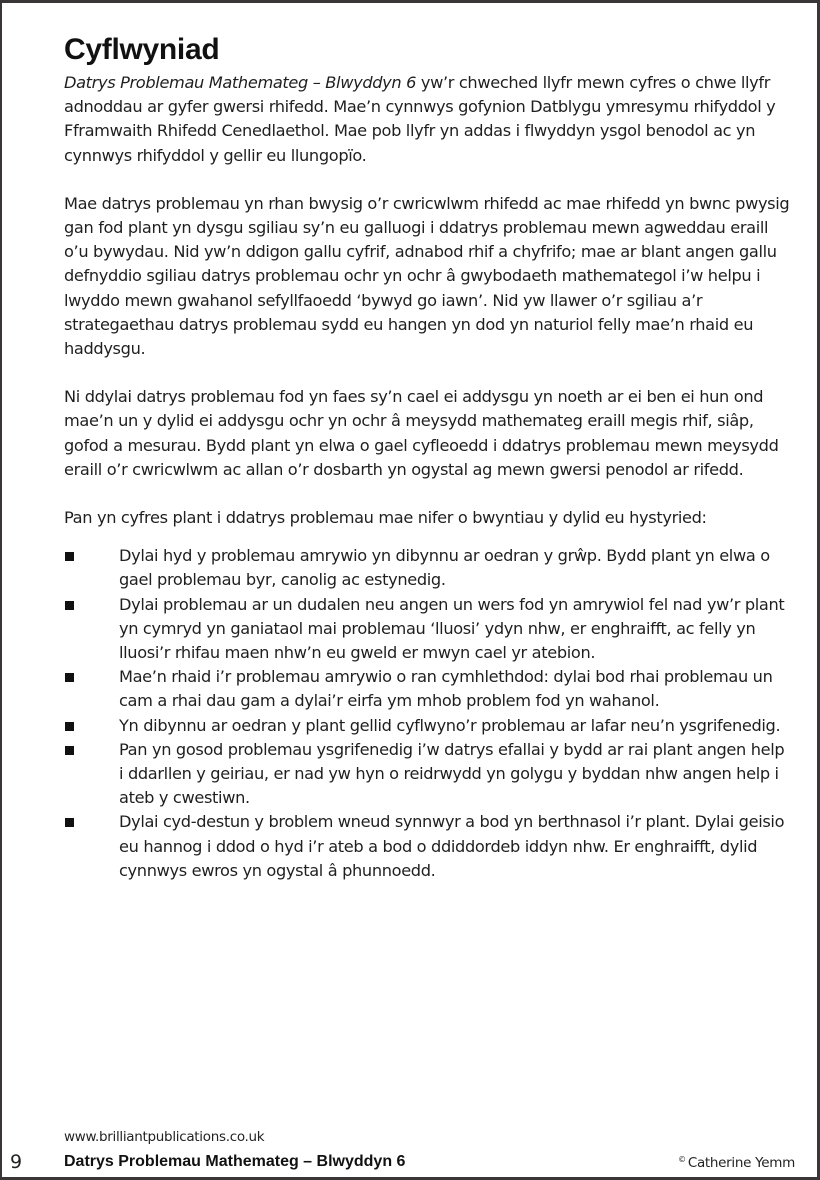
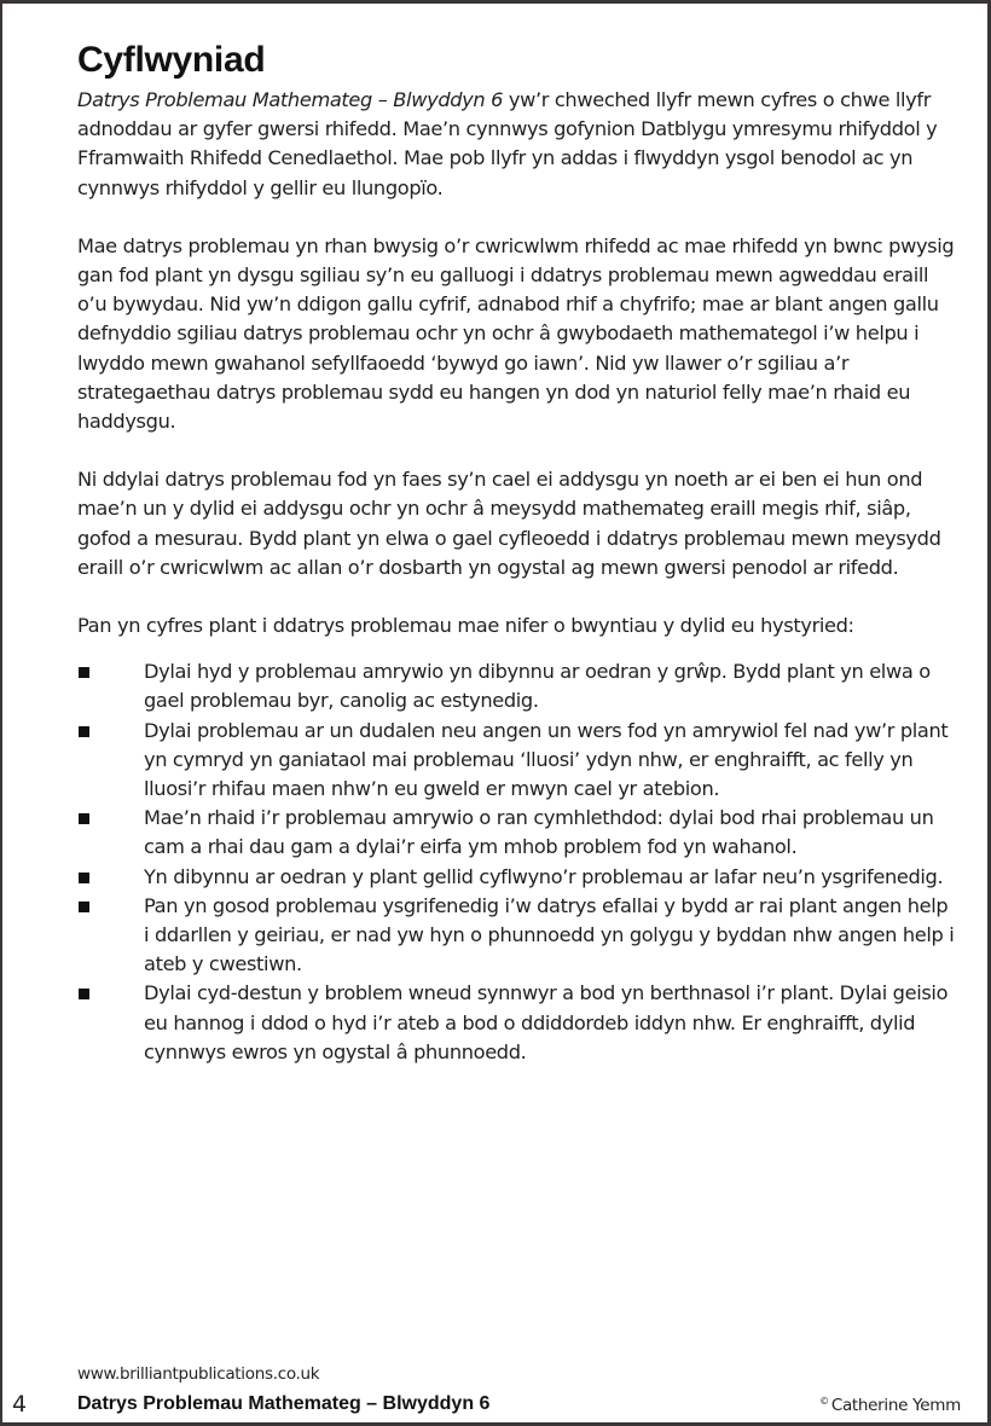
  Cyflwyniad
  Datrys Problemau Mathemateg – Blwyddyn 6 yw’r chweched llyfr mewn cyfres o chwe llyfr adnoddau ar gyfer gwersi rhifedd. Mae’n cynnwys gofynion Datblygu ymresymu rhifyddol y Fframwaith Rhifedd Cenedlaethol. Mae pob llyfr yn addas i flwyddyn ysgol benodol ac yn cynnwys rhifyddol y gellir eu llungopïo.
  Mae datrys problemau yn rhan bwysig o’r cwricwlwm rhifedd ac mae rhifedd yn bwnc pwysig gan fod plant yn dysgu sgiliau sy’n eu galluogi i ddatrys problemau mewn agweddau eraill o’u bywydau. Nid yw’n ddigon gallu cyfrif, adnabod rhif a chyfrifo; mae ar blant angen gallu defnyddio sgiliau datrys problemau ochr yn ochr â gwybodaeth mathemategol i’w helpu i lwyddo mewn gwahanol sefyllfaoedd ‘bywyd go iawn’. Nid yw llawer o’r sgiliau a’r strategaethau datrys problemau sydd eu hangen yn dod yn naturiol felly mae’n rhaid eu haddysgu.
  Ni ddylai datrys problemau fod yn faes sy’n cael ei addysgu yn noeth ar ei ben ei hun ond mae’n un y dylid ei addysgu ochr yn ochr â meysydd mathemateg eraill megis rhif, siâp, gofod a mesurau. Bydd plant yn elwa o gael cyfleoedd i ddatrys problemau mewn meysydd eraill o’r cwricwlwm ac allan o’r dosbarth yn ogystal ag mewn gwersi penodol ar rifedd.
  Pan yn cyfres plant i ddatrys problemau mae nifer o bwyntiau y dylid eu hystyried:
  Dylai hyd y problemau amrywio yn dibynnu ar oedran y grŵp. Bydd plant yn elwa o gael problemau byr, canolig ac estynedig.
  Dylai problemau ar un dudalen neu angen un wers fod yn amrywiol fel nad yw’r plant yn cymryd yn ganiatаol mai problemau ‘lluosi’ ydyn nhw, er enghraifft, ac felly yn lluosi’r rhifau maen nhw’n eu gweld er mwyn cael yr atebion.
  Mae’n rhaid i’r problemau amrywio o ran cymhlethdod: dylai bod rhai problemau un cam a rhai dau gam a dylai’r eirfa ym mhob problem fod yn wahanol.
  Yn dibynnu ar oedran y plant gellid cyflwyno’r problemau ar lafar neu’n ysgrifenedig.
- Pan yn gosod problemau ysgrifenedig i’w datrys efallai y bydd ar rai plant angen help i ddarllen y geiriau, er nad yw hyn o reidrwydd yn golygu y byddan nhw angen help i ateb y cwestiwn.
+ Pan yn gosod problemau ysgrifenedig i’w datrys efallai y bydd ar rai plant angen help i ddarllen y geiriau, er nad yw hyn o phunnoedd yn golygu y byddan nhw angen help i ateb y cwestiwn.
  Dylai cyd-destun y broblem wneud synnwyr a bod yn berthnasol i’r plant. Dylai geisio eu hannog i ddod o hyd i’r ateb a bod o ddiddordeb iddyn nhw. Er enghraifft, dylid cynnwys ewros yn ogystal â phunnoedd.
  www.brilliantpublications.co.uk
- 9
+ 4
  Datrys Problemau Mathemateg – Blwyddyn 6
  © Catherine Yemm
